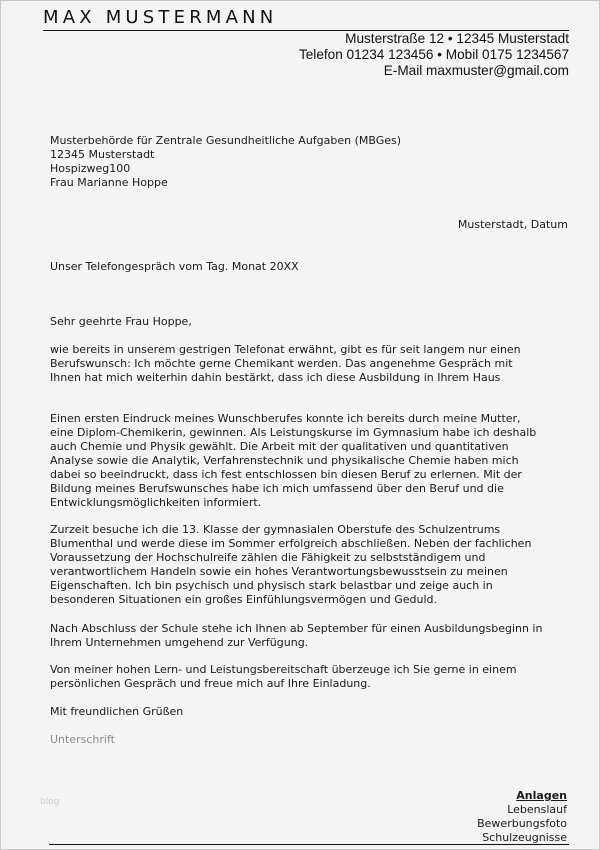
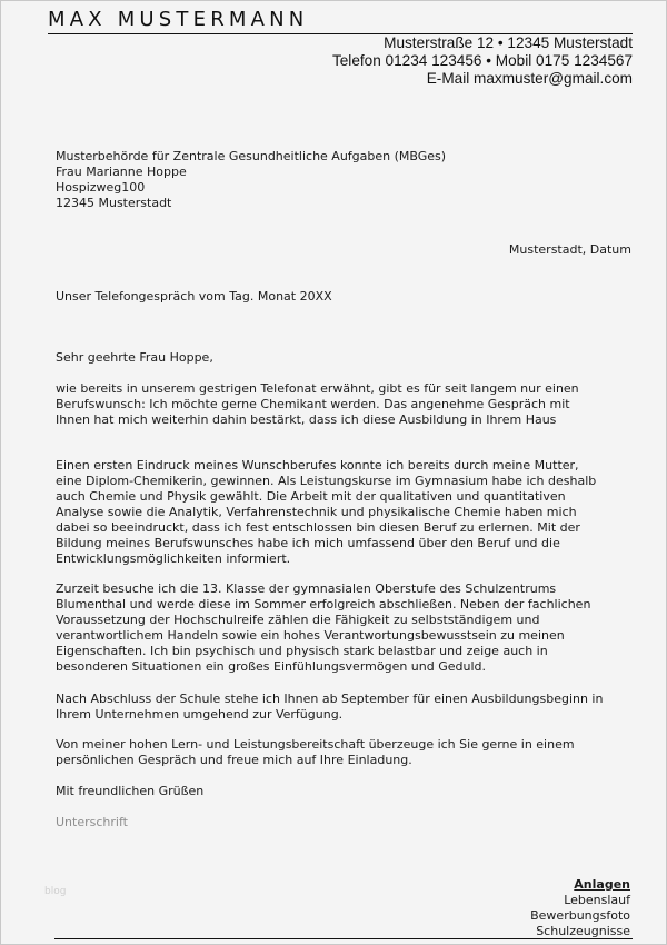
  MAX MUSTERMANN
  Musterstraße 12 • 12345 Musterstadt
  Telefon 01234 123456 • Mobil 0175 1234567
  E-Mail maxmuster@gmail.com
  Musterbehörde für Zentrale Gesundheitliche Aufgaben (MBGes)
- 12345 Musterstadt
+ Frau Marianne Hoppe
  Hospizweg100
- Frau Marianne Hoppe
+ 12345 Musterstadt
  Musterstadt, Datum
  Unser Telefongespräch vom Tag. Monat 20XX
  Sehr geehrte Frau Hoppe,
  wie bereits in unserem gestrigen Telefonat erwähnt, gibt es für seit langem nur einen
  Berufswunsch: Ich möchte gerne Chemikant werden. Das angenehme Gespräch mit
  Ihnen hat mich weiterhin dahin bestärkt, dass ich diese Ausbildung in Ihrem Haus
  Einen ersten Eindruck meines Wunschberufes konnte ich bereits durch meine Mutter,
  eine Diplom-Chemikerin, gewinnen. Als Leistungskurse im Gymnasium habe ich deshalb
  auch Chemie und Physik gewählt. Die Arbeit mit der qualitativen und quantitativen
  Analyse sowie die Analytik, Verfahrenstechnik und physikalische Chemie haben mich
  dabei so beeindruckt, dass ich fest entschlossen bin diesen Beruf zu erlernen. Mit der
  Bildung meines Berufswunsches habe ich mich umfassend über den Beruf und die
  Entwicklungsmöglichkeiten informiert.
  Zurzeit besuche ich die 13. Klasse der gymnasialen Oberstufe des Schulzentrums
  Blumenthal und werde diese im Sommer erfolgreich abschließen. Neben der fachlichen
  Voraussetzung der Hochschulreife zählen die Fähigkeit zu selbstständigem und
  verantwortlichem Handeln sowie ein hohes Verantwortungsbewusstsein zu meinen
  Eigenschaften. Ich bin psychisch und physisch stark belastbar und zeige auch in
  besonderen Situationen ein großes Einfühlungsvermögen und Geduld.
  Nach Abschluss der Schule stehe ich Ihnen ab September für einen Ausbildungsbeginn in
  Ihrem Unternehmen umgehend zur Verfügung.
  Von meiner hohen Lern- und Leistungsbereitschaft überzeuge ich Sie gerne in einem
  persönlichen Gespräch und freue mich auf Ihre Einladung.
  Mit freundlichen Grüßen
  Unterschrift
  blog
  Anlagen
  Lebenslauf
  Bewerbungsfoto
  Schulzeugnisse
